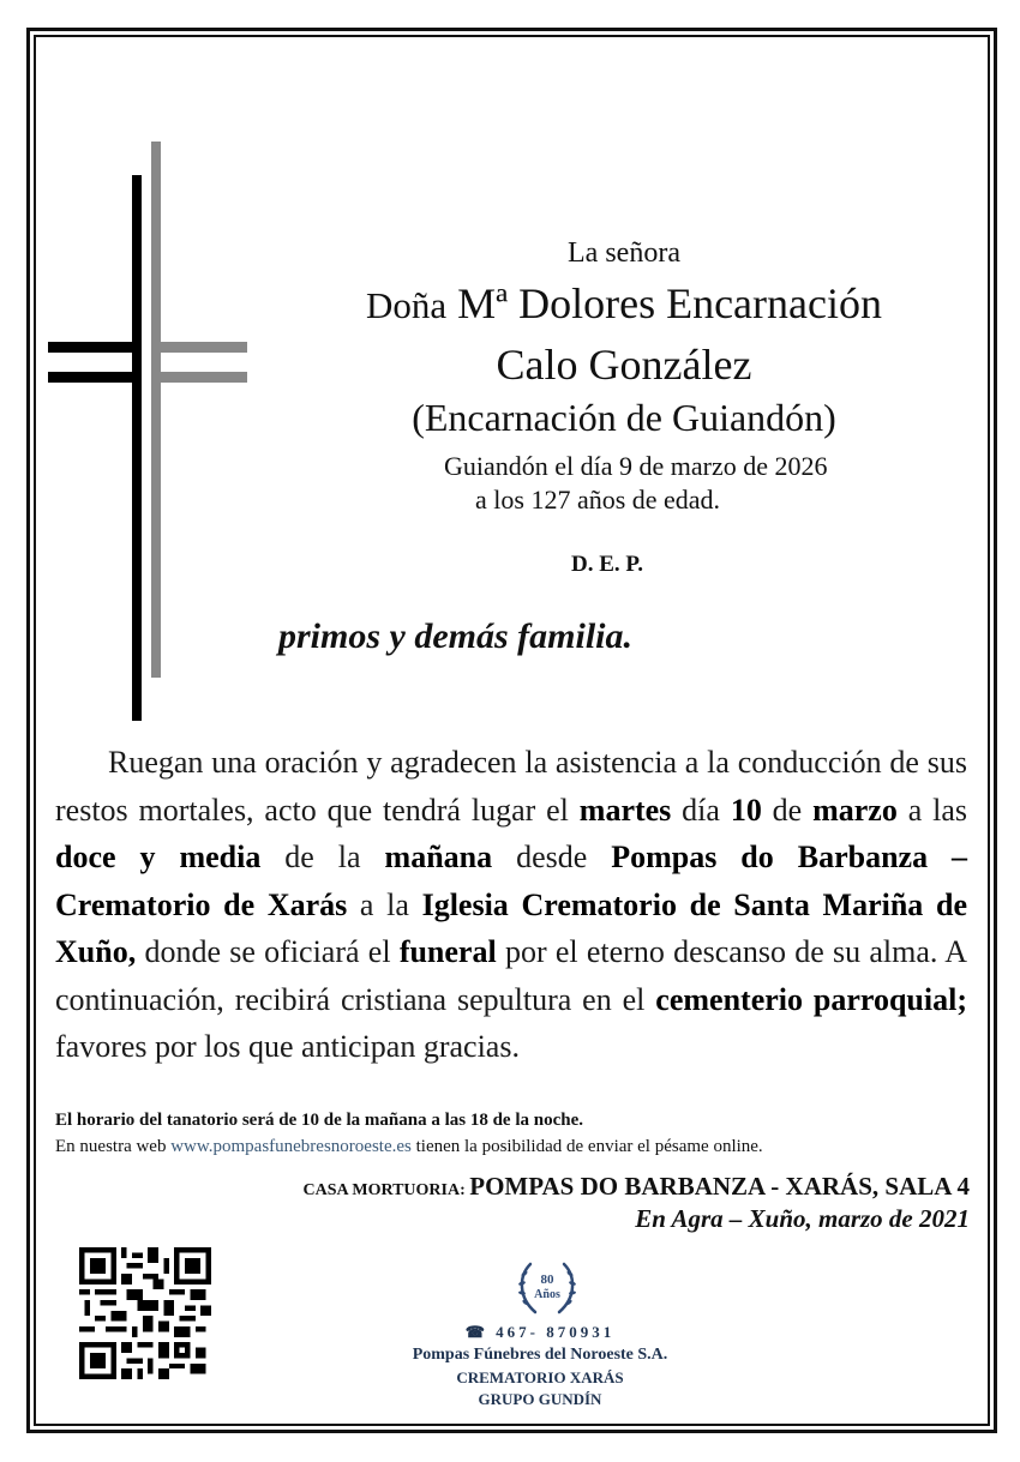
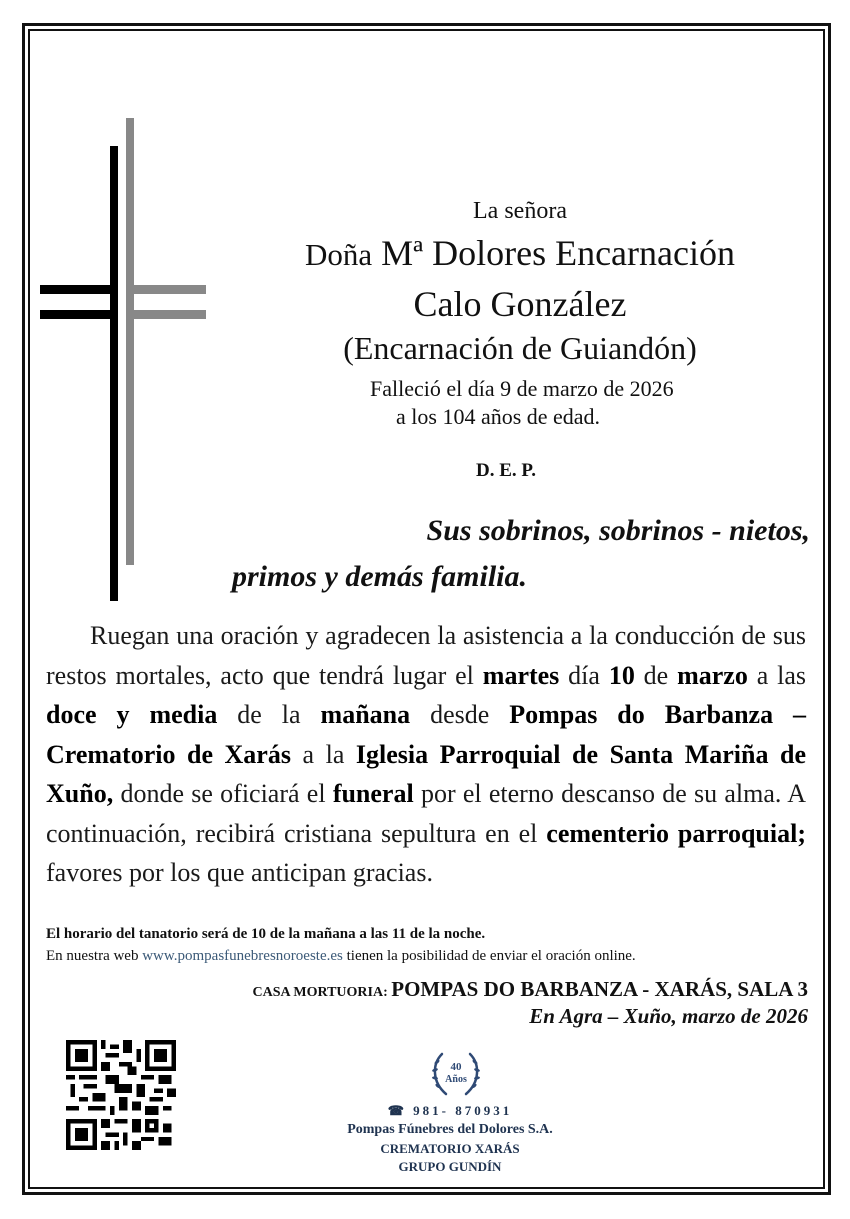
  La señora
  Doña Mª Dolores Encarnación
  Calo González
  (Encarnación de Guiandón)
- Guiandón el día 9 de marzo de 2026
+ Falleció el día 9 de marzo de 2026
- a los 127 años de edad.
+ a los 104 años de edad.
  D. E. P.
+ Sus sobrinos, sobrinos - nietos,
  primos y demás familia.
- Ruegan una oración y agradecen la asistencia a la conducción de sus restos mortales, acto que tendrá lugar el martes día 10 de marzo a las doce y media de la mañana desde Pompas do Barbanza – Crematorio de Xarás a la Iglesia Crematorio de Santa Mariña de Xuño, donde se oficiará el funeral por el eterno descanso de su alma. A continuación, recibirá cristiana sepultura en el cementerio parroquial; favores por los que anticipan gracias.
+ Ruegan una oración y agradecen la asistencia a la conducción de sus restos mortales, acto que tendrá lugar el martes día 10 de marzo a las doce y media de la mañana desde Pompas do Barbanza – Crematorio de Xarás a la Iglesia Parroquial de Santa Mariña de Xuño, donde se oficiará el funeral por el eterno descanso de su alma. A continuación, recibirá cristiana sepultura en el cementerio parroquial; favores por los que anticipan gracias.
- El horario del tanatorio será de 10 de la mañana a las 18 de la noche.
+ El horario del tanatorio será de 10 de la mañana a las 11 de la noche.
- En nuestra web www.pompasfunebresnoroeste.es tienen la posibilidad de enviar el pésame online.
+ En nuestra web www.pompasfunebresnoroeste.es tienen la posibilidad de enviar el oración online.
- CASA MORTUORIA: POMPAS DO BARBANZA - XARÁS, SALA 4
+ CASA MORTUORIA: POMPAS DO BARBANZA - XARÁS, SALA 3
- En Agra – Xuño, marzo de 2021
+ En Agra – Xuño, marzo de 2026
- 80
+ 40
  Años
- ☎ 467- 870931
+ ☎ 981- 870931
- Pompas Fúnebres del Noroeste S.A.
+ Pompas Fúnebres del Dolores S.A.
  CREMATORIO XARÁS
  GRUPO GUNDÍN
